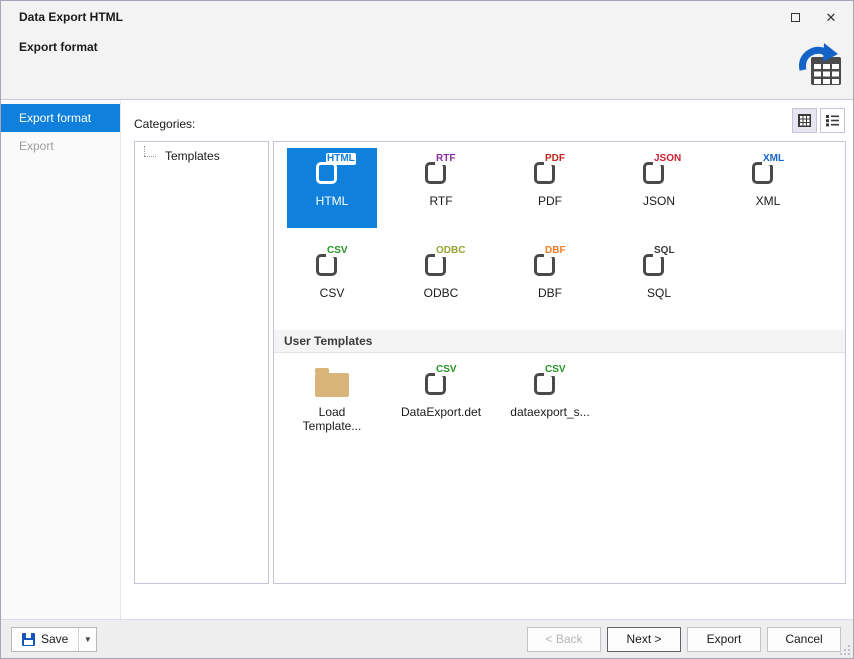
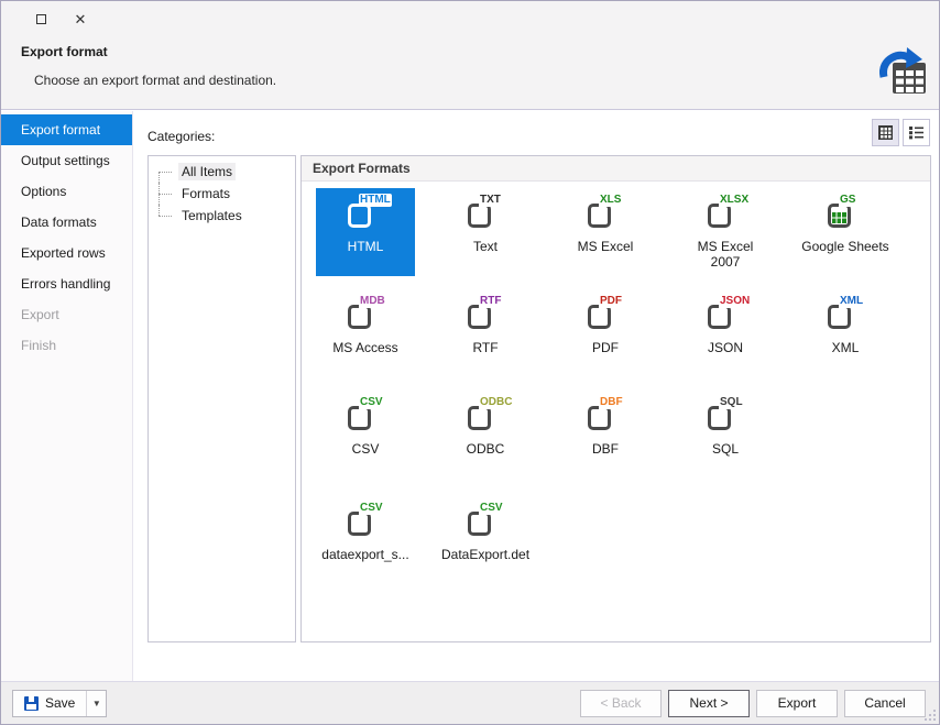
- Data Export HTML
  ✕
  Export format
+ Choose an export format and destination.
  Export format
+ Output settings
+ Options
+ Data formats
+ Exported rows
+ Errors handling
  Export
+ Finish
  Categories:
+ All Items
+ Formats
  Templates
+ Export Formats
  HTML
  HTML
+ TXT
+ Text
+ XLS
+ MS Excel
+ XLSX
+ MS Excel 2007
+ GS
+ Google Sheets
+ MDB
+ MS Access
  RTF
  RTF
  PDF
  PDF
  JSON
  JSON
  XML
  XML
  CSV
  CSV
  ODBC
  ODBC
  DBF
  DBF
  SQL
  SQL
- User Templates
- Load Template...
  CSV
- DataExport.det
+ dataexport_s...
  CSV
- dataexport_s...
+ DataExport.det
  Save
  ▼
  < Back
  Next >
  Export
  Cancel
